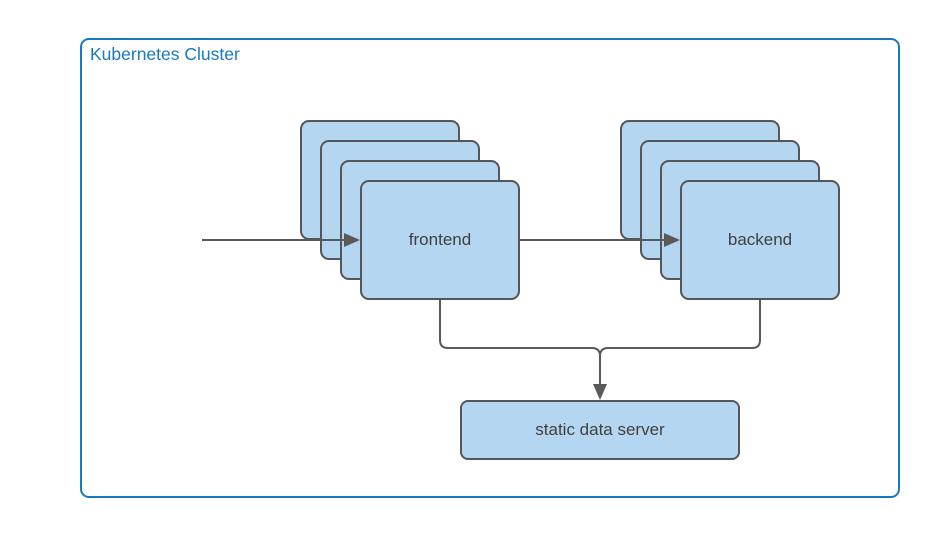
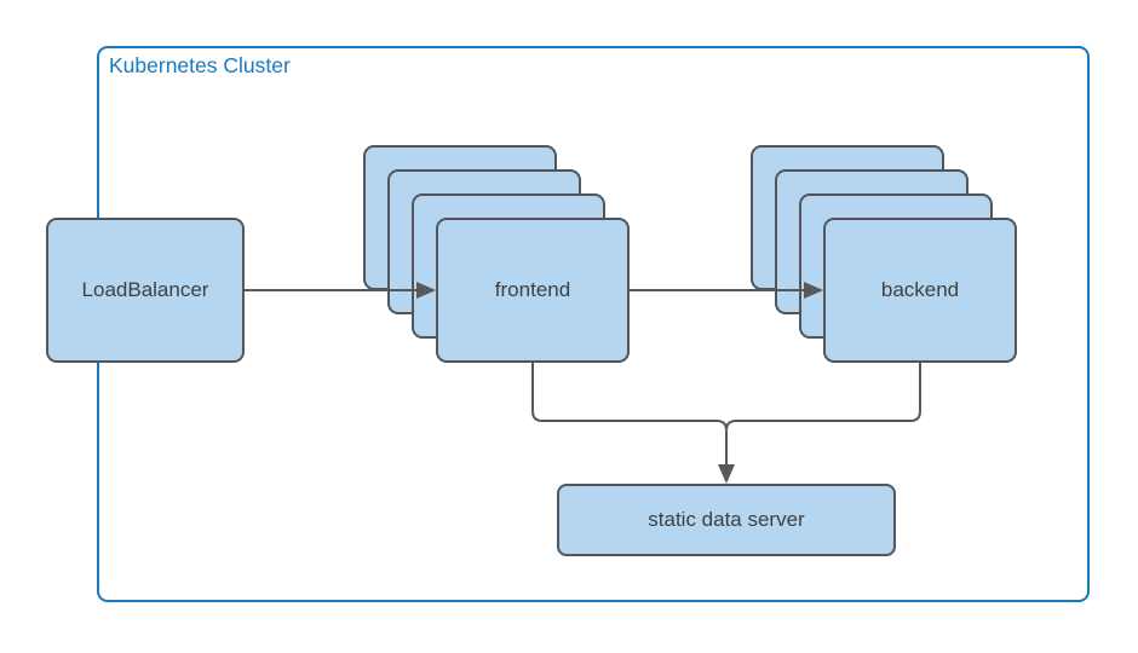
  Kubernetes Cluster
+ LoadBalancer
  frontend
  backend
  static data server
